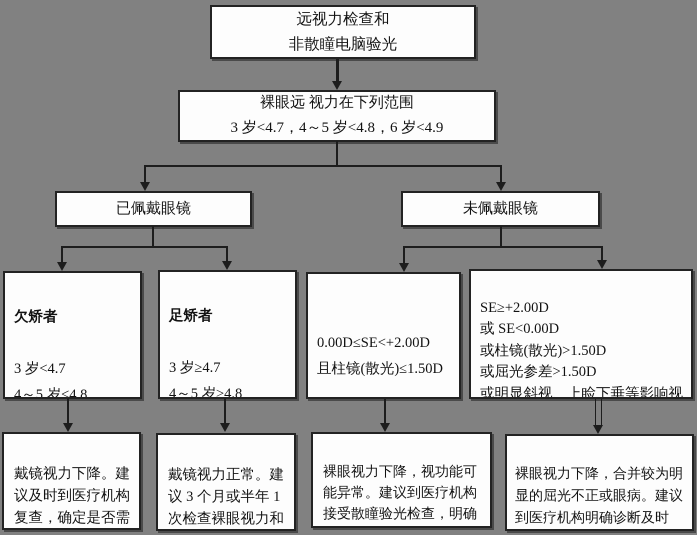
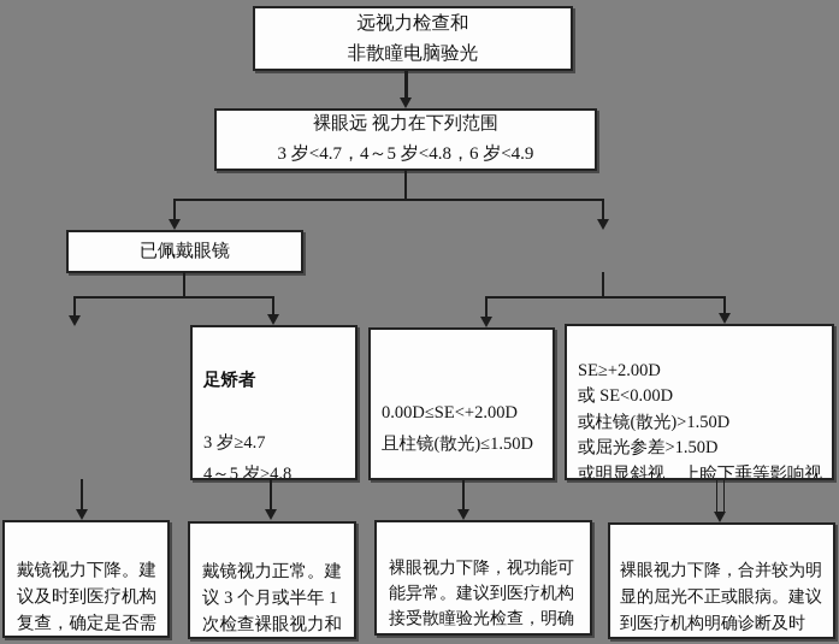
  远视力检查和
  非散瞳电脑验光
  裸眼远 视力在下列范围
  3 岁<4.7，4～5 岁<4.8，6 岁<4.9
  已佩戴眼镜
- 未佩戴眼镜
- 欠矫者
- 3 岁<4.7
- 4～5 岁<4.8
  足矫者
  3 岁≥4.7
  4～5 岁≥4.8
  0.00D≤SE<+2.00D
  且柱镜(散光)≤1.50D
  SE≥+2.00D
  或 SE<0.00D
  或柱镜(散光)>1.50D
  或屈光参差>1.50D
  或明显斜视、上睑下垂等影响视
  戴镜视力下降。建
  议及时到医疗机构
  复查，确定是否需
  戴镜视力正常。建
  议 3 个月或半年 1
  次检查裸眼视力和
  裸眼视力下降，视功能可
  能异常。建议到医疗机构
  接受散瞳验光检查，明确
  裸眼视力下降，合并较为明
  显的屈光不正或眼病。建议
  到医疗机构明确诊断及时
